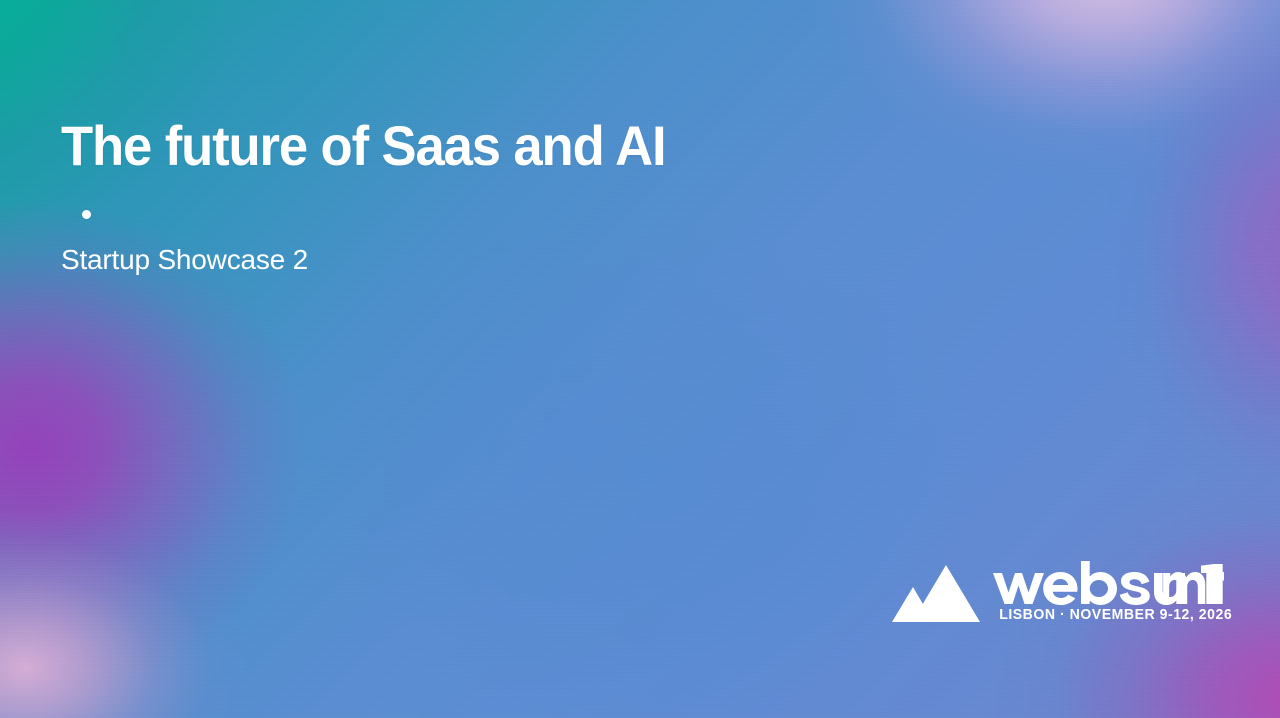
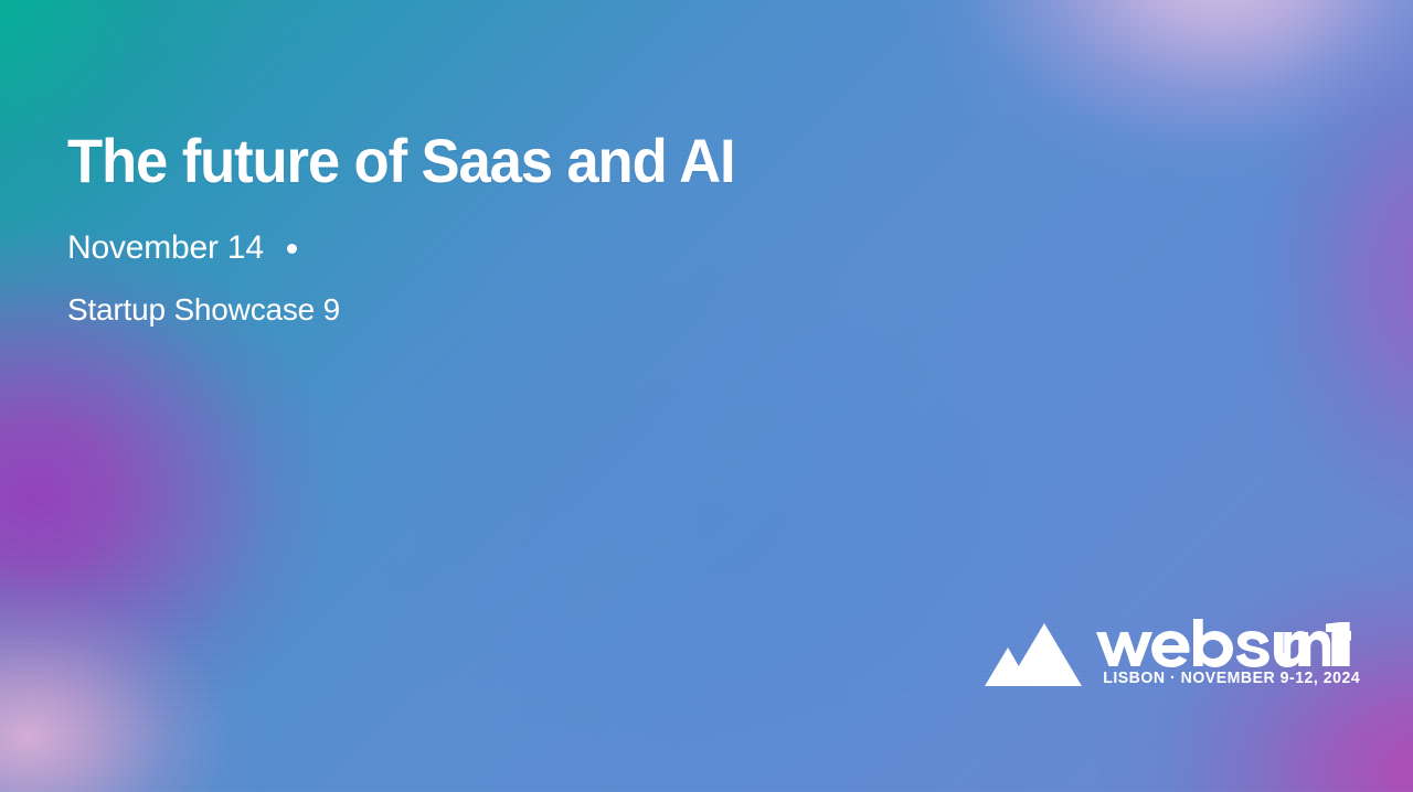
  The future of Saas and AI
+ November 14
- Startup Showcase 2
+ Startup Showcase 9
- LISBON · NOVEMBER 9-12, 2026
+ LISBON · NOVEMBER 9-12, 2024
